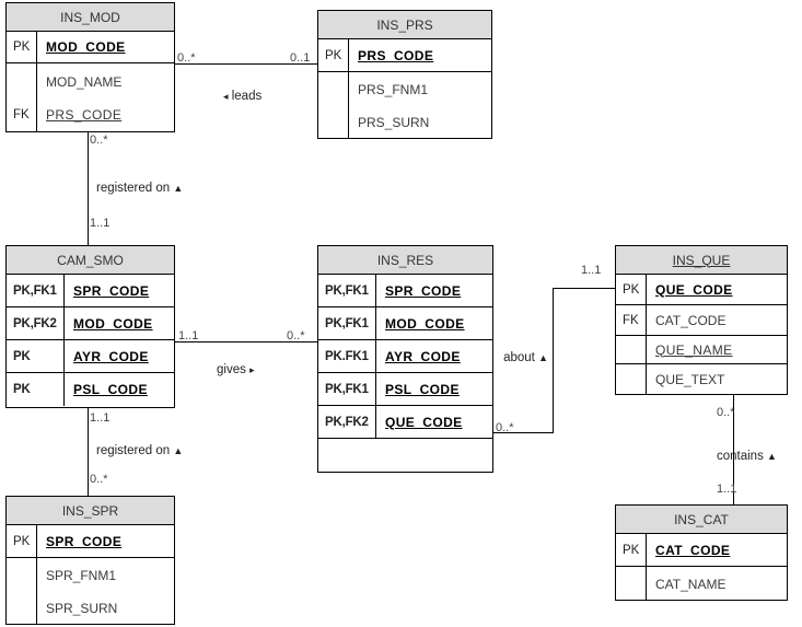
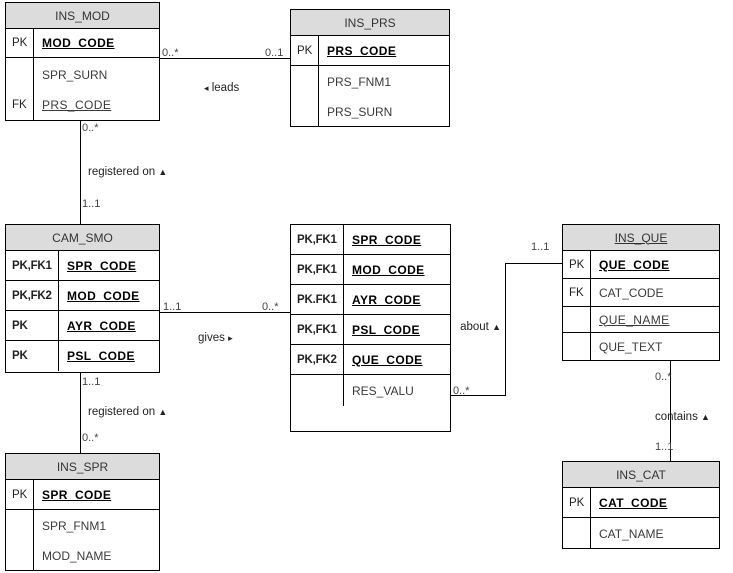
  0..*
  0..1
  0..*
  1..1
  1..1
  0..*
  0..*
  1..1
  1..1
  0..*
  0..*
  1..1
  ◂ leads
  registered on ▲
  gives ▸
  about ▲
  registered on ▲
  contains ▲
  INS_MOD
  PK
  MOD_CODE
  FK
- MOD_NAME
+ SPR_SURN
  PRS_CODE
  INS_PRS
  PK
  PRS_CODE
  PRS_FNM1
  PRS_SURN
  CAM_SMO
  PK,FK1
  SPR_CODE
  PK,FK2
  MOD_CODE
  PK
  AYR_CODE
  PK
  PSL_CODE
- INS_RES
  PK,FK1
  SPR_CODE
  PK,FK1
  MOD_CODE
  PK.FK1
  AYR_CODE
  PK,FK1
  PSL_CODE
  PK,FK2
  QUE_CODE
+ RES_VALU
  INS_QUE
  PK
  QUE_CODE
  FK
  CAT_CODE
  QUE_NAME
  QUE_TEXT
  INS_SPR
  PK
  SPR_CODE
  SPR_FNM1
- SPR_SURN
+ MOD_NAME
  INS_CAT
  PK
  CAT_CODE
  CAT_NAME
